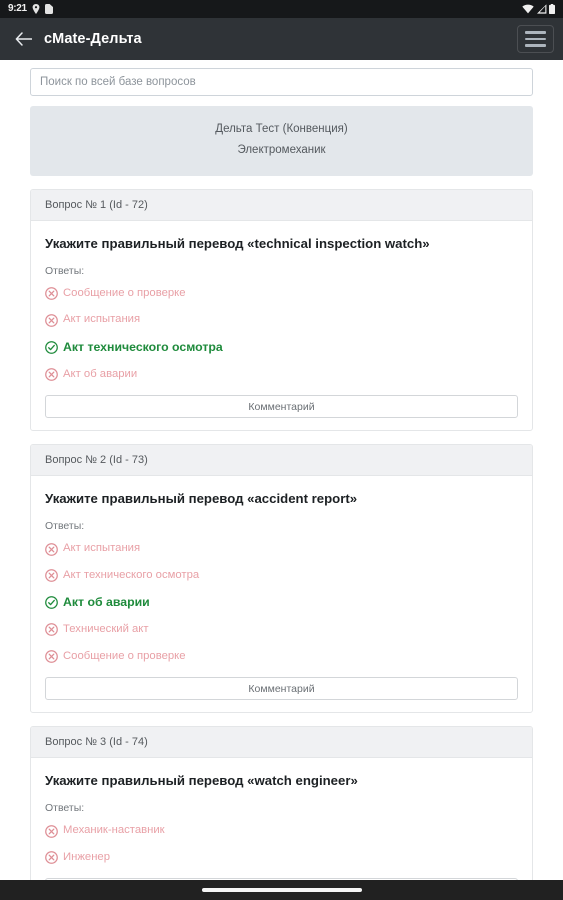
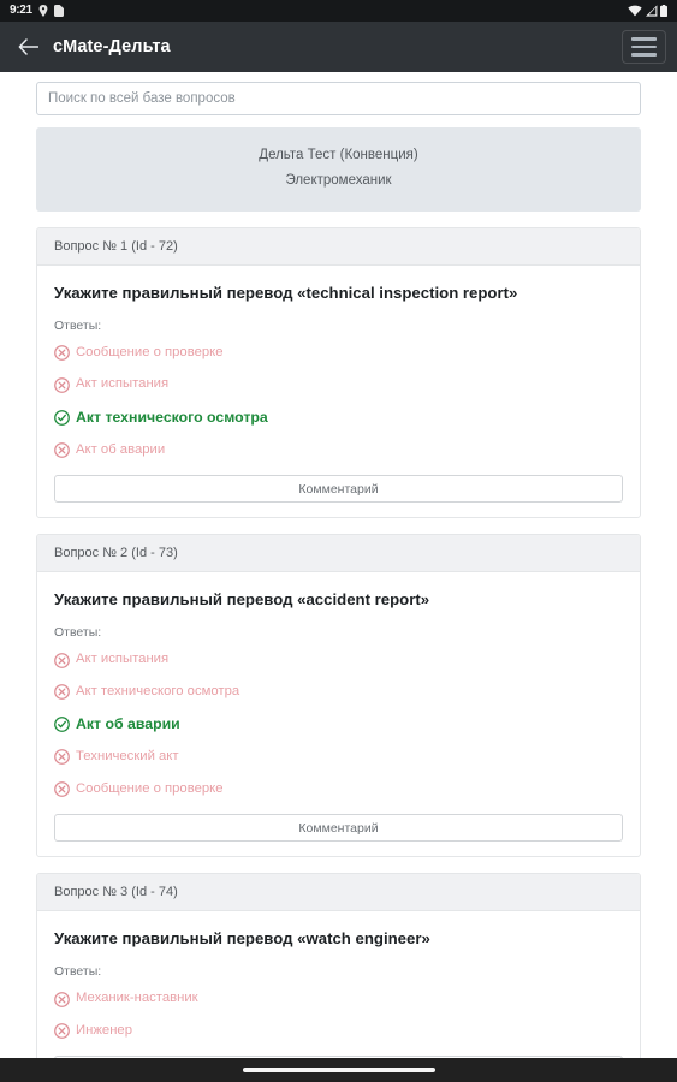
  9:21
  cMate-Дельта
  Поиск по всей базе вопросов
  Дельта Тест (Конвенция)
  Электромеханик
  Вопрос № 1 (Id - 72)
- Укажите правильный перевод «technical inspection watch»
+ Укажите правильный перевод «technical inspection report»
  Ответы:
  Сообщение о проверке
  Акт испытания
  Акт технического осмотра
  Акт об аварии
  Комментарий
  Вопрос № 2 (Id - 73)
  Укажите правильный перевод «accident report»
  Ответы:
  Акт испытания
  Акт технического осмотра
  Акт об аварии
  Технический акт
  Сообщение о проверке
  Комментарий
  Вопрос № 3 (Id - 74)
  Укажите правильный перевод «watch engineer»
  Ответы:
  Механик-наставник
  Инженер
